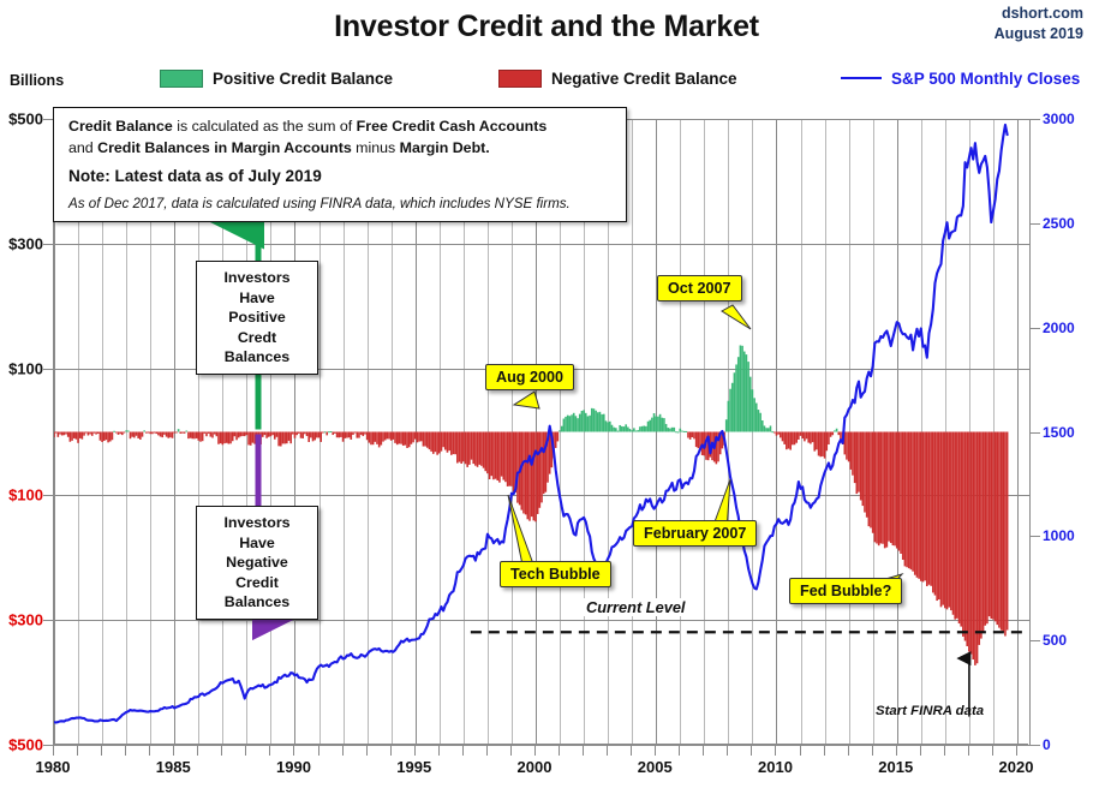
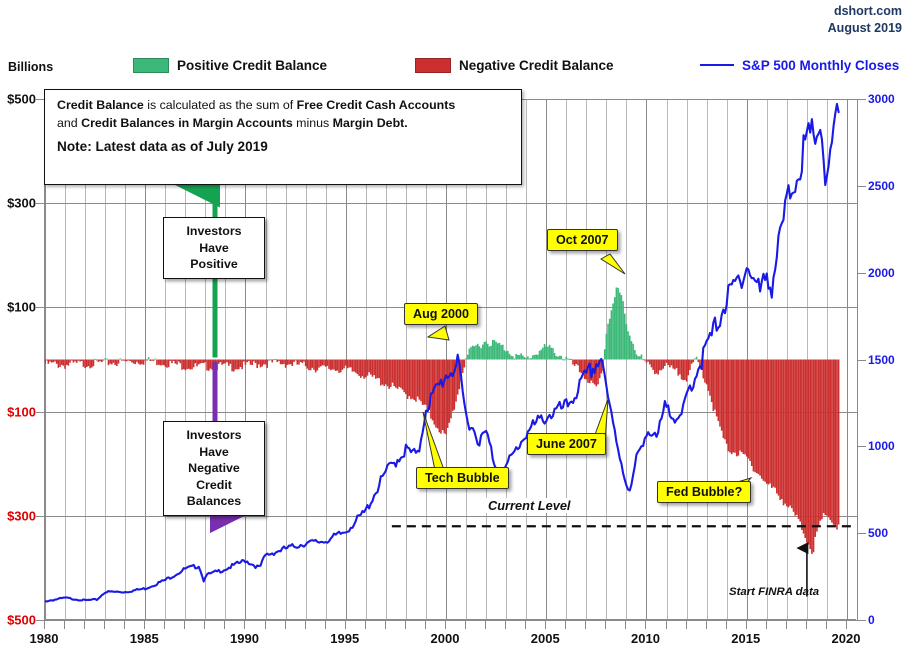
- Investor Credit and the Market
  dshort.com
  August 2019
  Positive Credit Balance
  Negative Credit Balance
  S&P 500 Monthly Closes
  Billions
  $500
  $300
  $100
  $100
  $300
  $500
  3000
  2500
  2000
  1500
  1000
  500
  0
  1980
  1985
  1990
  1995
  2000
  2005
  2010
  2015
  2020
  Credit Balance is calculated as the sum of Free Credit Cash Accounts
  and Credit Balances in Margin Accounts minus Margin Debt.
  Note: Latest data as of July 2019
- As of Dec 2017, data is calculated using FINRA data, which includes NYSE firms.
  Investors Have
  Positive
- Credt Balances
  Investors Have
  Negative
  Credit Balances
  Aug 2000
  Oct 2007
  Tech Bubble
- February 2007
+ June 2007
  Fed Bubble?
  Current Level
  Start FINRA data
